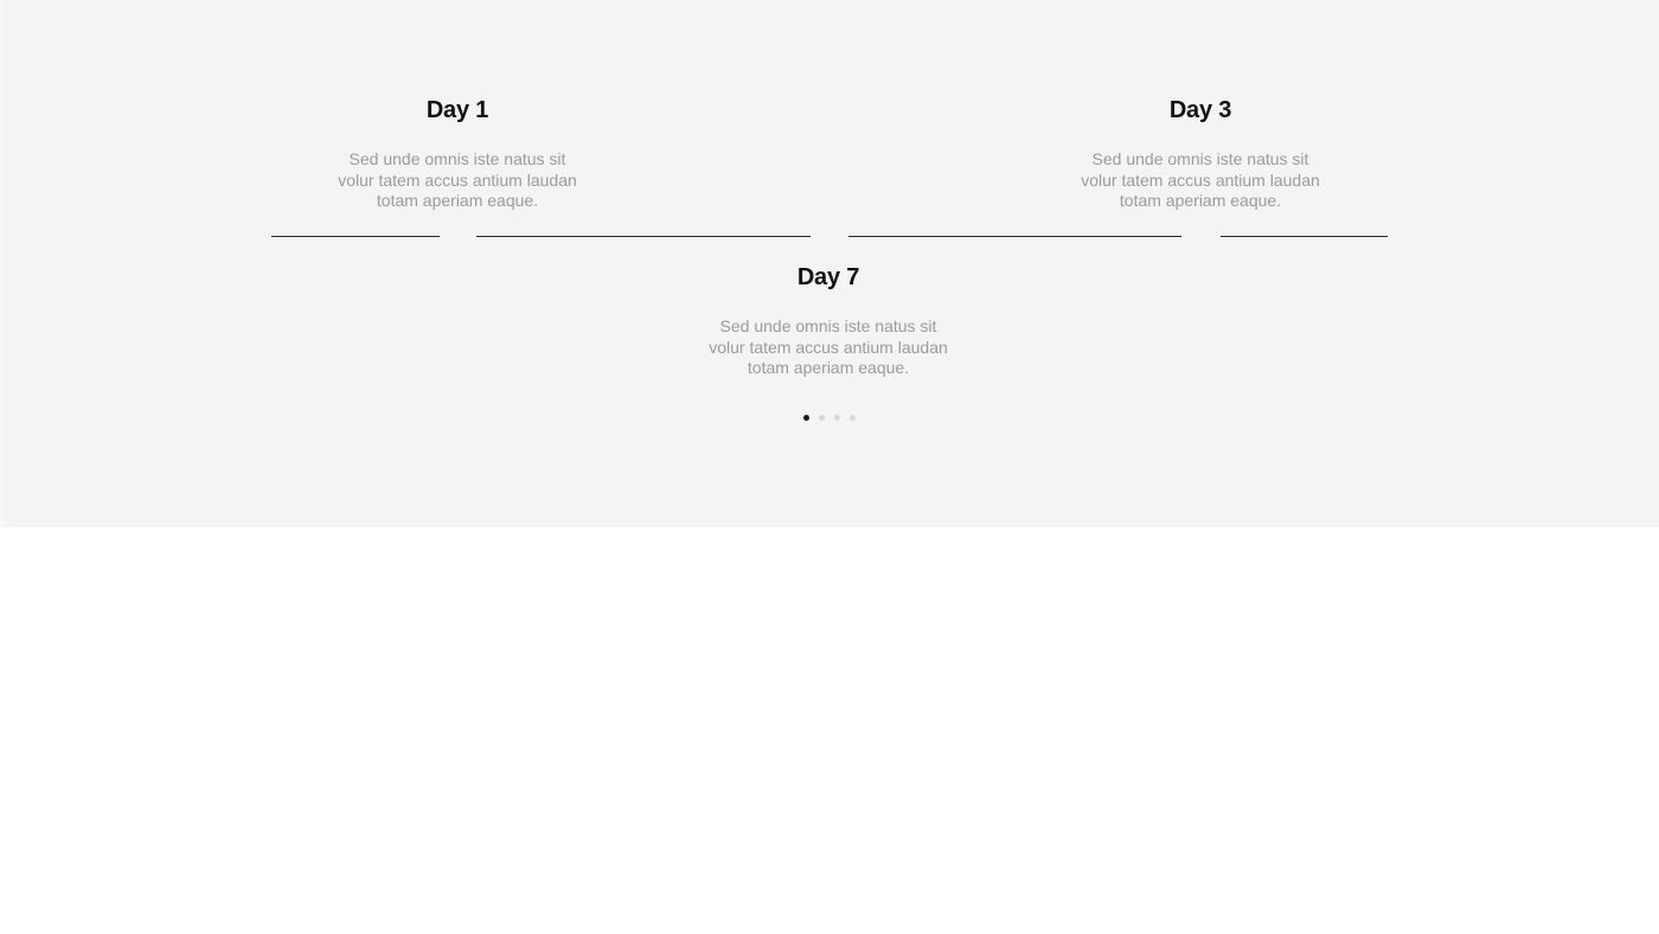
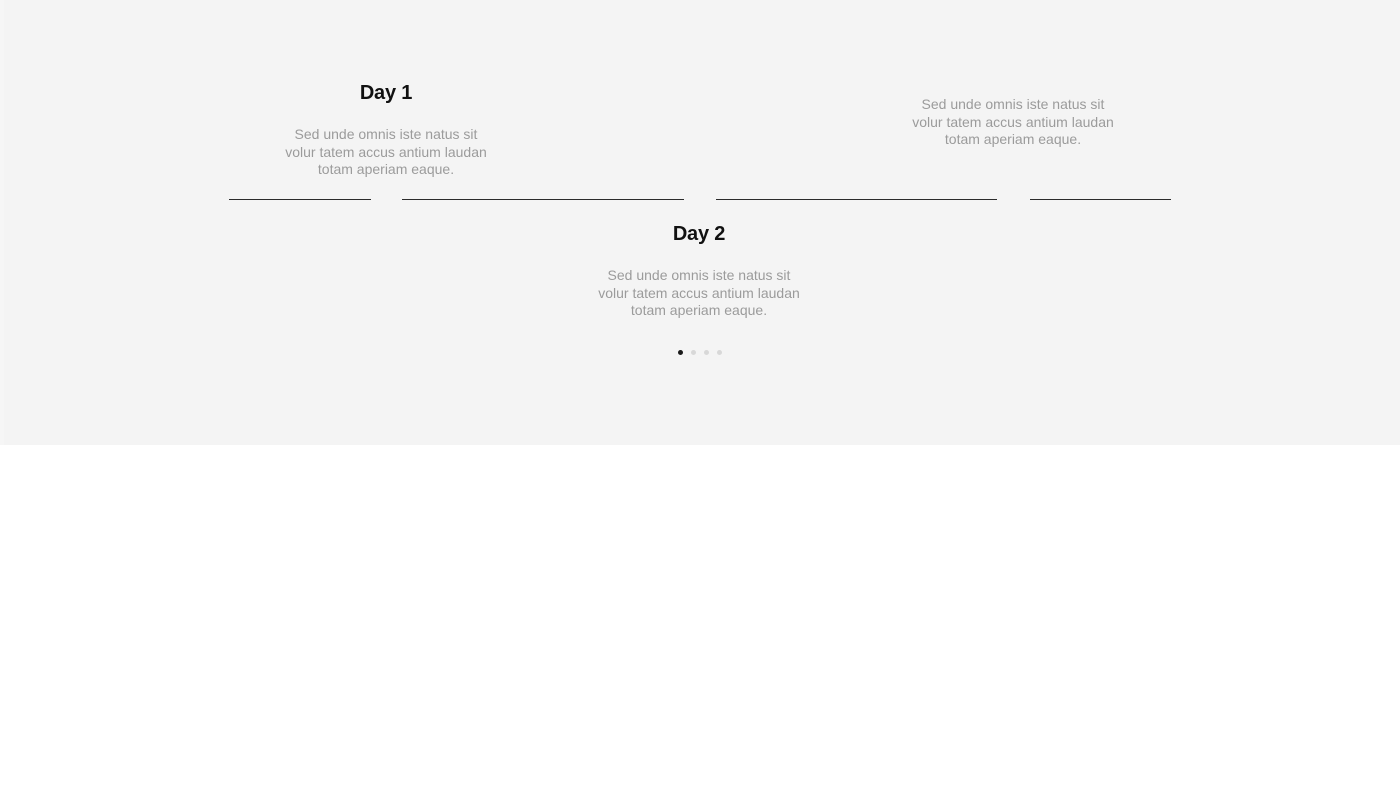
  Day 1
  Sed unde omnis iste natus sit
  volur tatem accus antium laudan
  totam aperiam eaque.
- Day 7
+ Day 2
  Sed unde omnis iste natus sit
  volur tatem accus antium laudan
  totam aperiam eaque.
- Day 3
  Sed unde omnis iste natus sit
  volur tatem accus antium laudan
  totam aperiam eaque.
